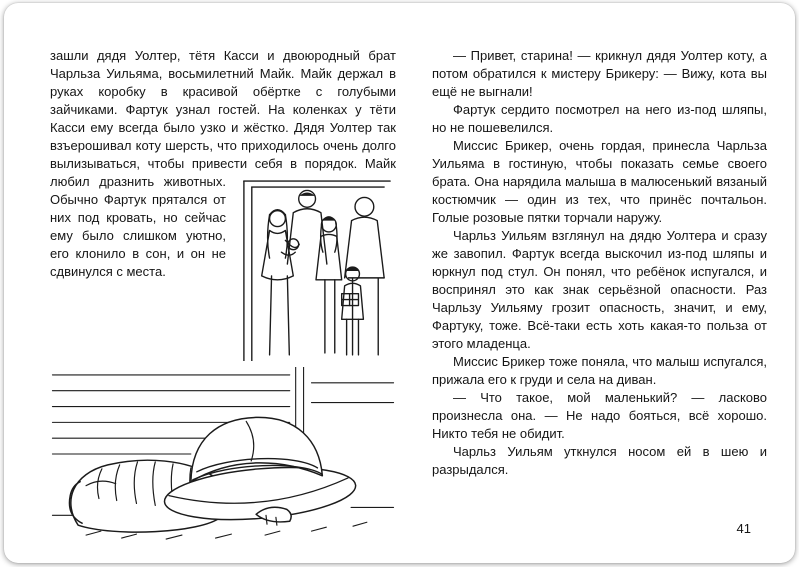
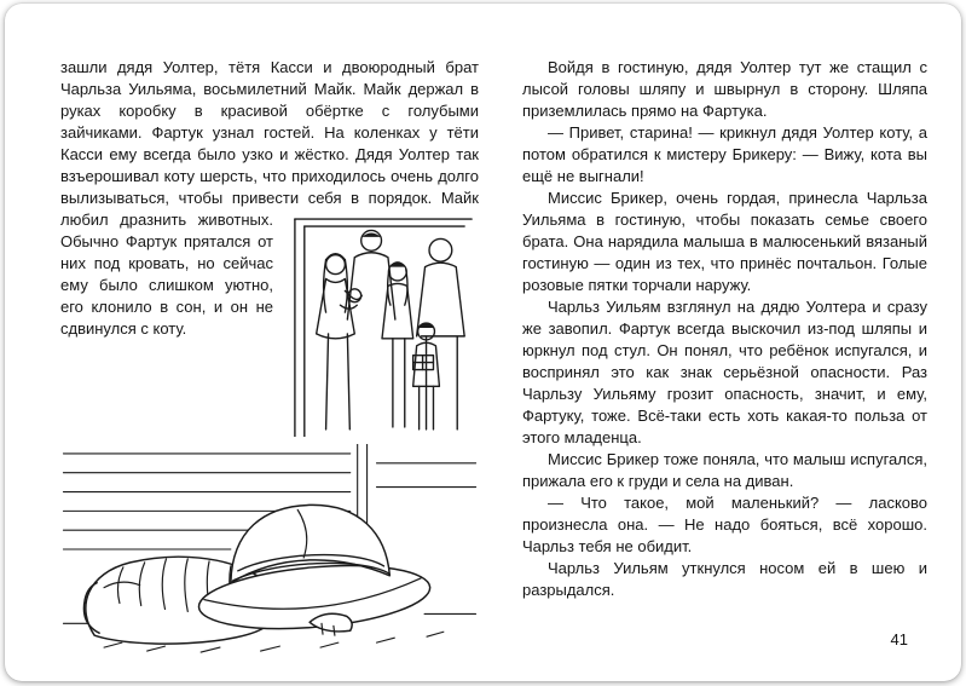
- зашли дядя Уолтер, тётя Касси и двоюродный брат Чарльза Уильяма, восьмилетний Майк. Майк держал в руках коробку в красивой обёртке с голубыми зайчиками. Фартук узнал гостей. На коленках у тёти Касси ему всегда было узко и жёстко. Дядя Уолтер так взъерошивал коту шерсть, что приходилось очень долго вылизываться, чтобы привести себя в порядок. Майк любил дразнить животных. Обычно Фартук прятался от них под кровать, но сейчас ему было слишком уютно, его клонило в сон, и он не сдвинулся с места.
+ зашли дядя Уолтер, тётя Касси и двоюродный брат Чарльза Уильяма, восьмилетний Майк. Майк держал в руках коробку в красивой обёртке с голубыми зайчиками. Фартук узнал гостей. На коленках у тёти Касси ему всегда было узко и жёстко. Дядя Уолтер так взъерошивал коту шерсть, что приходилось очень долго вылизываться, чтобы привести себя в порядок. Майк любил дразнить животных. Обычно Фартук прятался от них под кровать, но сейчас ему было слишком уютно, его клонило в сон, и он не сдвинулся с коту.
+ Войдя в гостиную, дядя Уолтер тут же стащил с лысой головы шляпу и швырнул в сторону. Шляпа приземлилась прямо на Фартука.
  — Привет, старина! — крикнул дядя Уолтер коту, а потом обратился к мистеру Брикеру: — Вижу, кота вы ещё не выгнали!
- Фартук сердито посмотрел на него из-под шляпы, но не пошевелился.
- Миссис Брикер, очень гордая, принесла Чарльза Уильяма в гостиную, чтобы показать семье своего брата. Она нарядила малыша в малюсенький вязаный костюмчик — один из тех, что принёс почтальон. Голые розовые пятки торчали наружу.
+ Миссис Брикер, очень гордая, принесла Чарльза Уильяма в гостиную, чтобы показать семье своего брата. Она нарядила малыша в малюсенький вязаный гостиную — один из тех, что принёс почтальон. Голые розовые пятки торчали наружу.
  Чарльз Уильям взглянул на дядю Уолтера и сразу же завопил. Фартук всегда выскочил из-под шляпы и юркнул под стул. Он понял, что ребёнок испугался, и воспринял это как знак серьёзной опасности. Раз Чарльзу Уильяму грозит опасность, значит, и ему, Фартуку, тоже. Всё-таки есть хоть какая-то польза от этого младенца.
  Миссис Брикер тоже поняла, что малыш испугался, прижала его к груди и села на диван.
- — Что такое, мой маленький? — ласково произнесла она. — Не надо бояться, всё хорошо. Никто тебя не обидит.
+ — Что такое, мой маленький? — ласково произнесла она. — Не надо бояться, всё хорошо. Чарльз тебя не обидит.
  Чарльз Уильям уткнулся носом ей в шею и разрыдался.
  41
